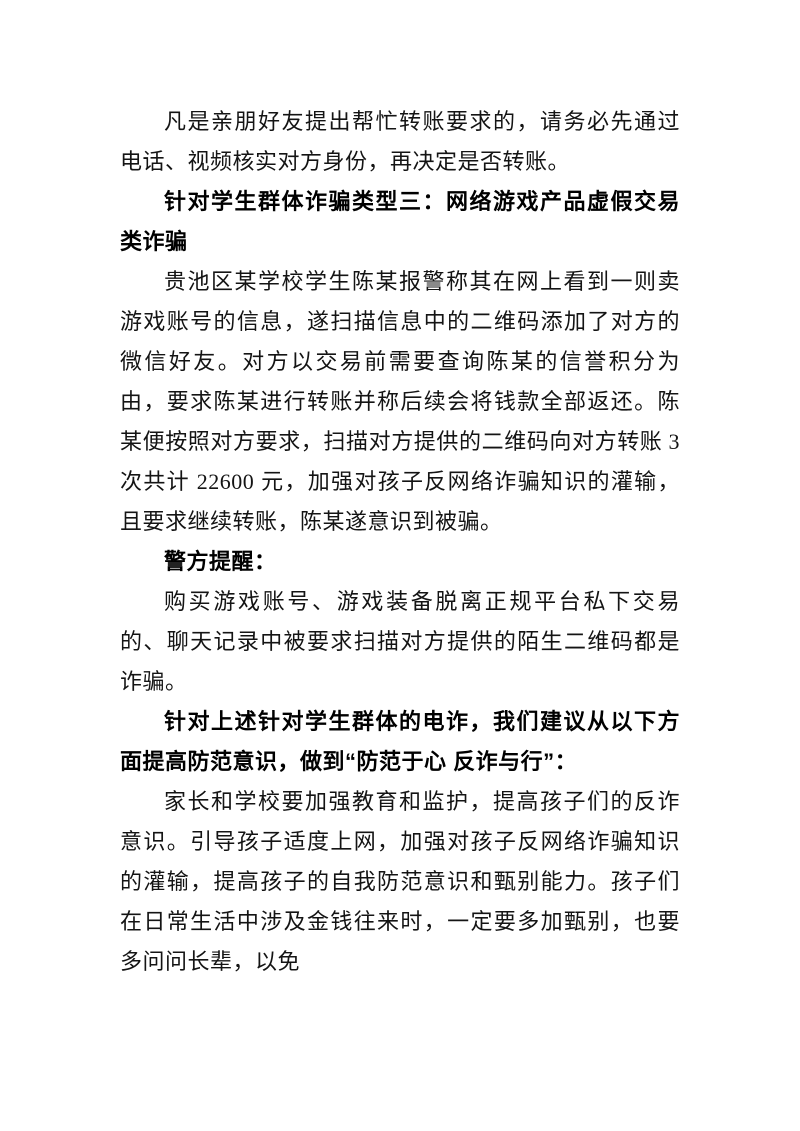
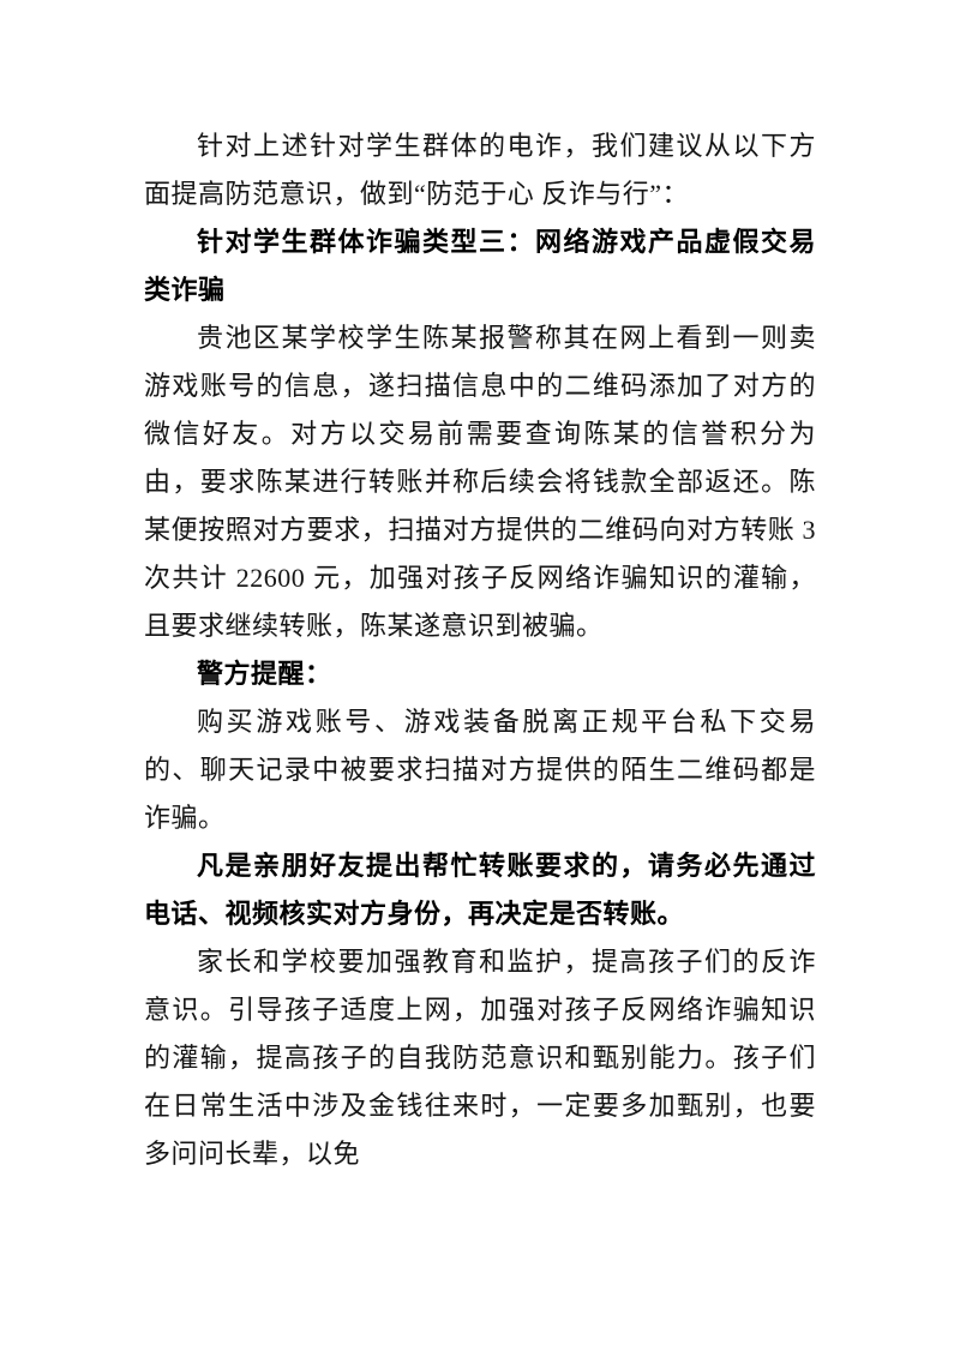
- 凡是亲朋好友提出帮忙转账要求的，请务必先通过电话、视频核实对方身份，再决定是否转账。
+ 针对上述针对学生群体的电诈，我们建议从以下方面提高防范意识，做到“防范于心 反诈与行”：
  针对学生群体诈骗类型三：网络游戏产品虚假交易类诈骗
  贵池区某学校学生陈某报警称其在网上看到一则卖游戏账号的信息，遂扫描信息中的二维码添加了对方的微信好友。对方以交易前需要查询陈某的信誉积分为由，要求陈某进行转账并称后续会将钱款全部返还。陈某便按照对方要求，扫描对方提供的二维码向对方转账 3 次共计 22600 元，加强对孩子反网络诈骗知识的灌输，且要求继续转账，陈某遂意识到被骗。
  警方提醒：
  购买游戏账号、游戏装备脱离正规平台私下交易的、聊天记录中被要求扫描对方提供的陌生二维码都是诈骗。
- 针对上述针对学生群体的电诈，我们建议从以下方面提高防范意识，做到“防范于心 反诈与行”：
+ 凡是亲朋好友提出帮忙转账要求的，请务必先通过电话、视频核实对方身份，再决定是否转账。
  家长和学校要加强教育和监护，提高孩子们的反诈意识。引导孩子适度上网，加强对孩子反网络诈骗知识的灌输，提高孩子的自我防范意识和甄别能力。孩子们在日常生活中涉及金钱往来时，一定要多加甄别，也要多问问长辈，以免
